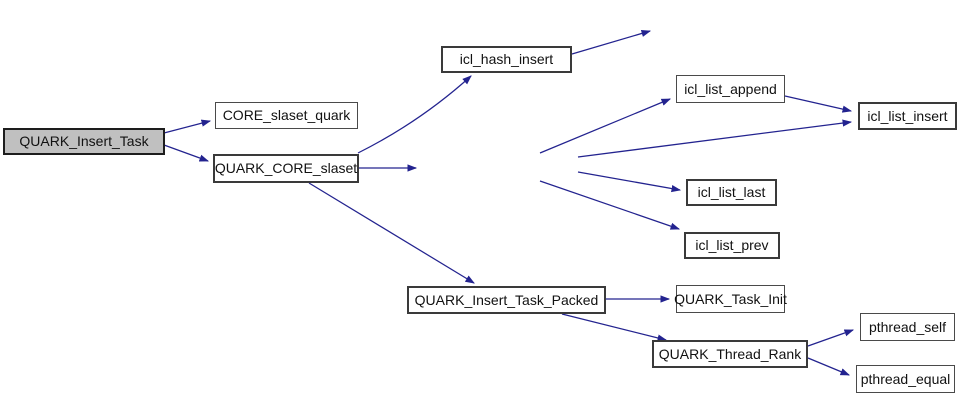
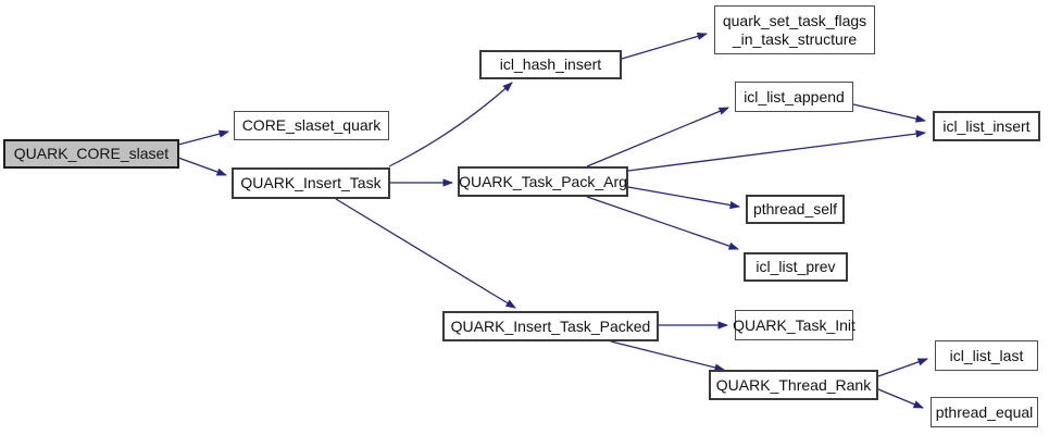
- QUARK_Insert_Task
+ QUARK_CORE_slaset
  CORE_slaset_quark
- QUARK_CORE_slaset
+ QUARK_Insert_Task
  icl_hash_insert
+ quark_set_task_flags
+ _in_task_structure
+ QUARK_Task_Pack_Arg
  icl_list_append
  icl_list_insert
- icl_list_last
+ pthread_self
  icl_list_prev
  QUARK_Insert_Task_Packed
  QUARK_Task_Init
  QUARK_Thread_Rank
- pthread_self
+ icl_list_last
  pthread_equal
